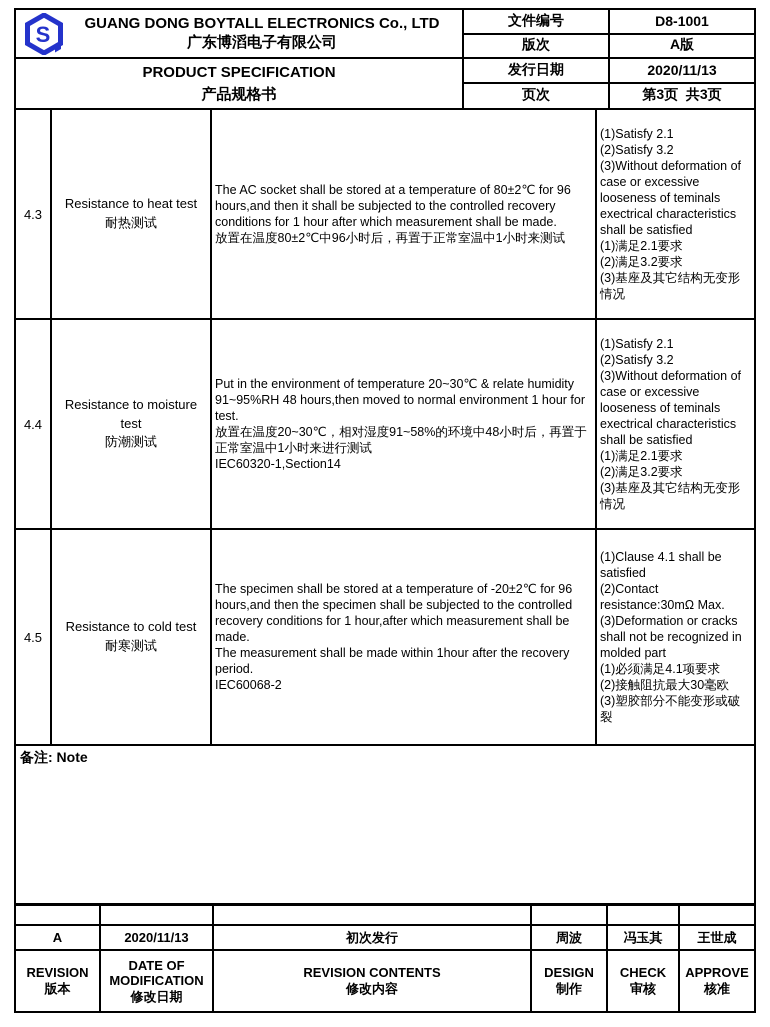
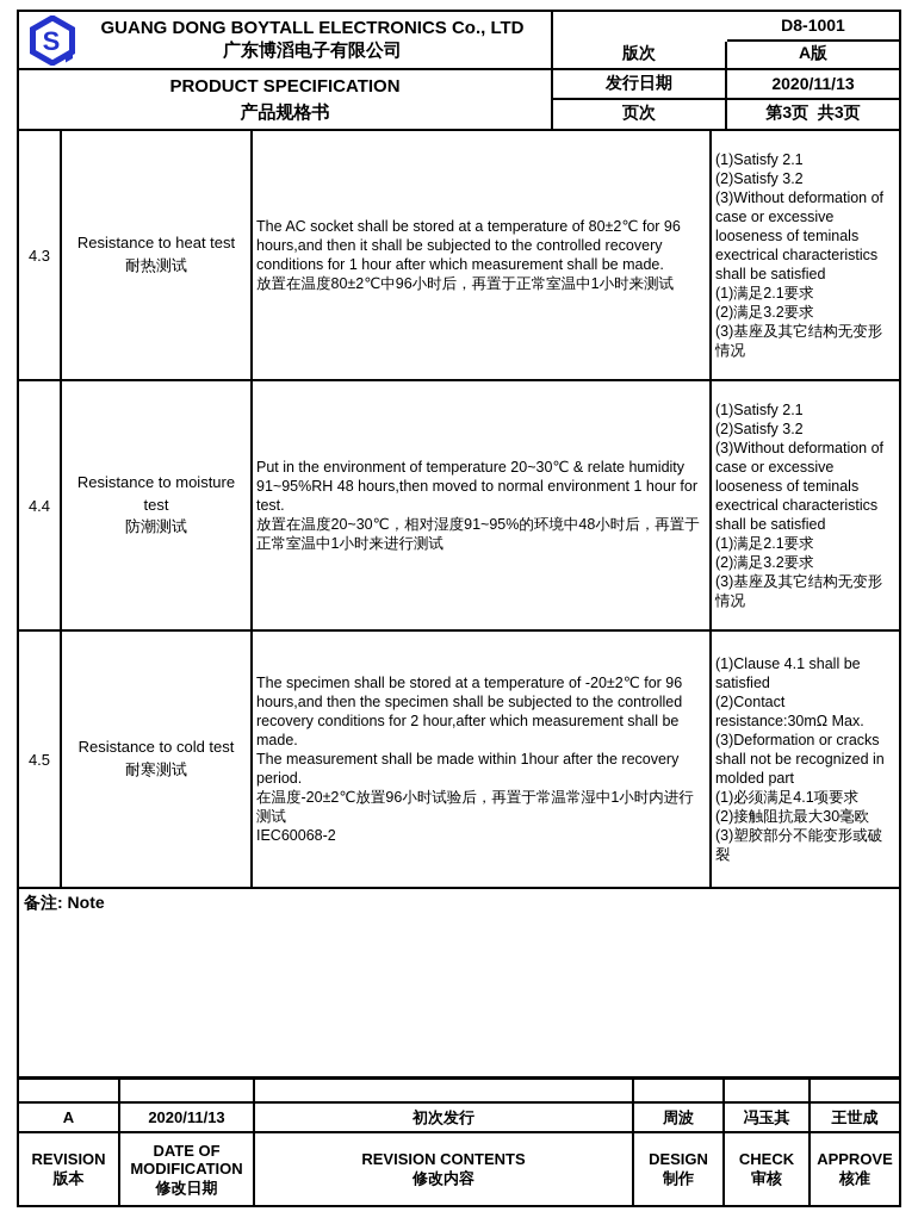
  S
  GUANG DONG BOYTALL ELECTRONICS Co., LTD
  广东博滔电子有限公司
- 文件编号
  D8-1001
  版次
  A版
  PRODUCT SPECIFICATION
  产品规格书
  发行日期
  2020/11/13
  页次
  第3页 共3页
  4.3
  Resistance to heat test
  耐热测试
  The AC socket shall be stored at a temperature of 80±2℃ for 96 hours,and then it shall be subjected to the controlled recovery conditions for 1 hour after which measurement shall be made.
  放置在温度80±2℃中96小时后，再置于正常室温中1小时来测试
  (1)Satisfy 2.1
  (2)Satisfy 3.2
  (3)Without deformation of case or excessive looseness of teminals exectrical characteristics shall be satisfied
  (1)满足2.1要求
  (2)满足3.2要求
  (3)基座及其它结构无变形情况
  4.4
  Resistance to moisture test
  防潮测试
  Put in the environment of temperature 20~30℃ & relate humidity 91~95%RH 48 hours,then moved to normal environment 1 hour for test.
- 放置在温度20~30℃，相对湿度91~58%的环境中48小时后，再置于正常室温中1小时来进行测试
+ 放置在温度20~30℃，相对湿度91~95%的环境中48小时后，再置于正常室温中1小时来进行测试
- IEC60320-1,Section14
  (1)Satisfy 2.1
  (2)Satisfy 3.2
  (3)Without deformation of case or excessive looseness of teminals exectrical characteristics shall be satisfied
  (1)满足2.1要求
  (2)满足3.2要求
  (3)基座及其它结构无变形情况
  4.5
  Resistance to cold test
  耐寒测试
- The specimen shall be stored at a temperature of -20±2℃ for 96 hours,and then the specimen shall be subjected to the controlled recovery conditions for 1 hour,after which measurement shall be made.
+ The specimen shall be stored at a temperature of -20±2℃ for 96 hours,and then the specimen shall be subjected to the controlled recovery conditions for 2 hour,after which measurement shall be made.
  The measurement shall be made within 1hour after the recovery period.
+ 在温度-20±2℃放置96小时试验后，再置于常温常湿中1小时内进行测试
  IEC60068-2
  (1)Clause 4.1 shall be satisfied
  (2)Contact resistance:30mΩ Max.
  (3)Deformation or cracks shall not be recognized in molded part
  (1)必须满足4.1项要求
  (2)接触阻抗最大30毫欧
  (3)塑胶部分不能变形或破裂
  备注: Note
  A
  2020/11/13
  初次发行
  周波
  冯玉其
  王世成
  REVISION
  版本
  DATE OF MODIFICATION
  修改日期
  REVISION CONTENTS
  修改内容
  DESIGN
  制作
  CHECK
  审核
  APPROVE
  核准
